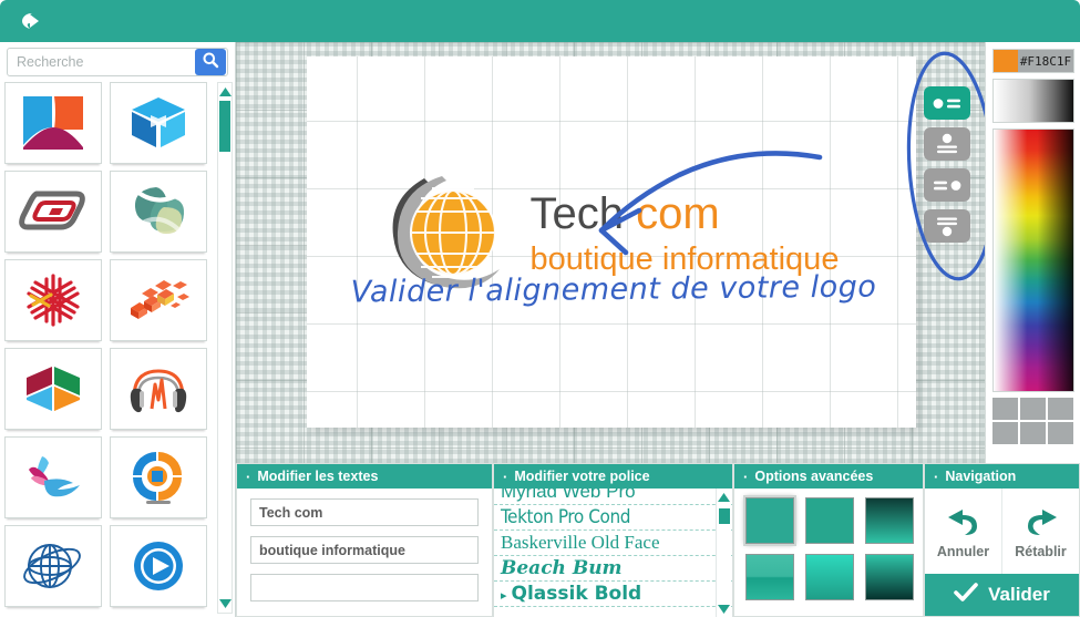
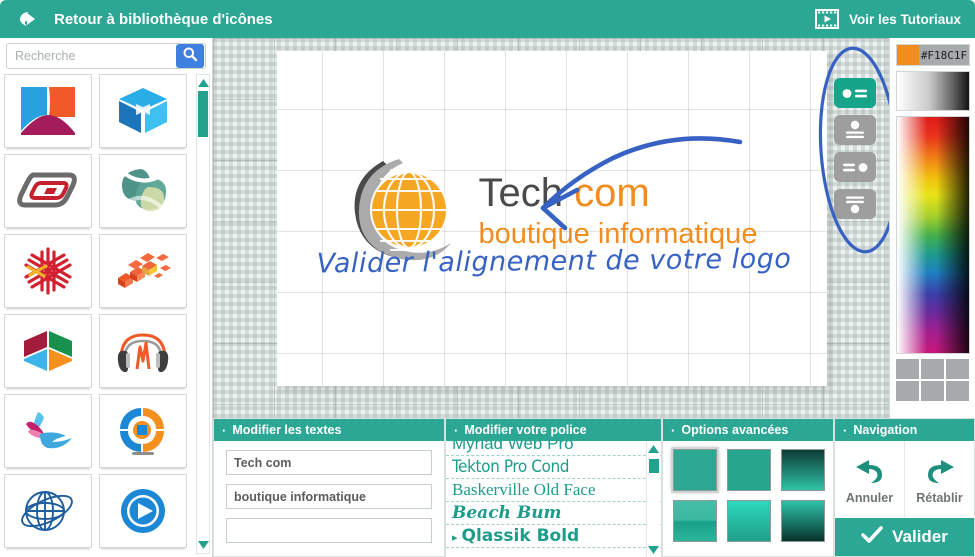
+ Retour à bibliothèque d'icônes
+ Voir les Tutoriaux
  Recherche
  Tech com
  boutique informatique
  Valider l'alignement de votre logo
  #F18C1F
  ·
  Modifier les textes
  Tech com
  boutique informatique
  ·
  Modifier votre police
  Myriad Web Pro
  Tekton Pro Cond
  Baskerville Old Face
  Beach Bum
  ▸ Qlassik Bold
  ·
  Options avancées
  ·
  Navigation
  Annuler
  Rétablir
  Valider
